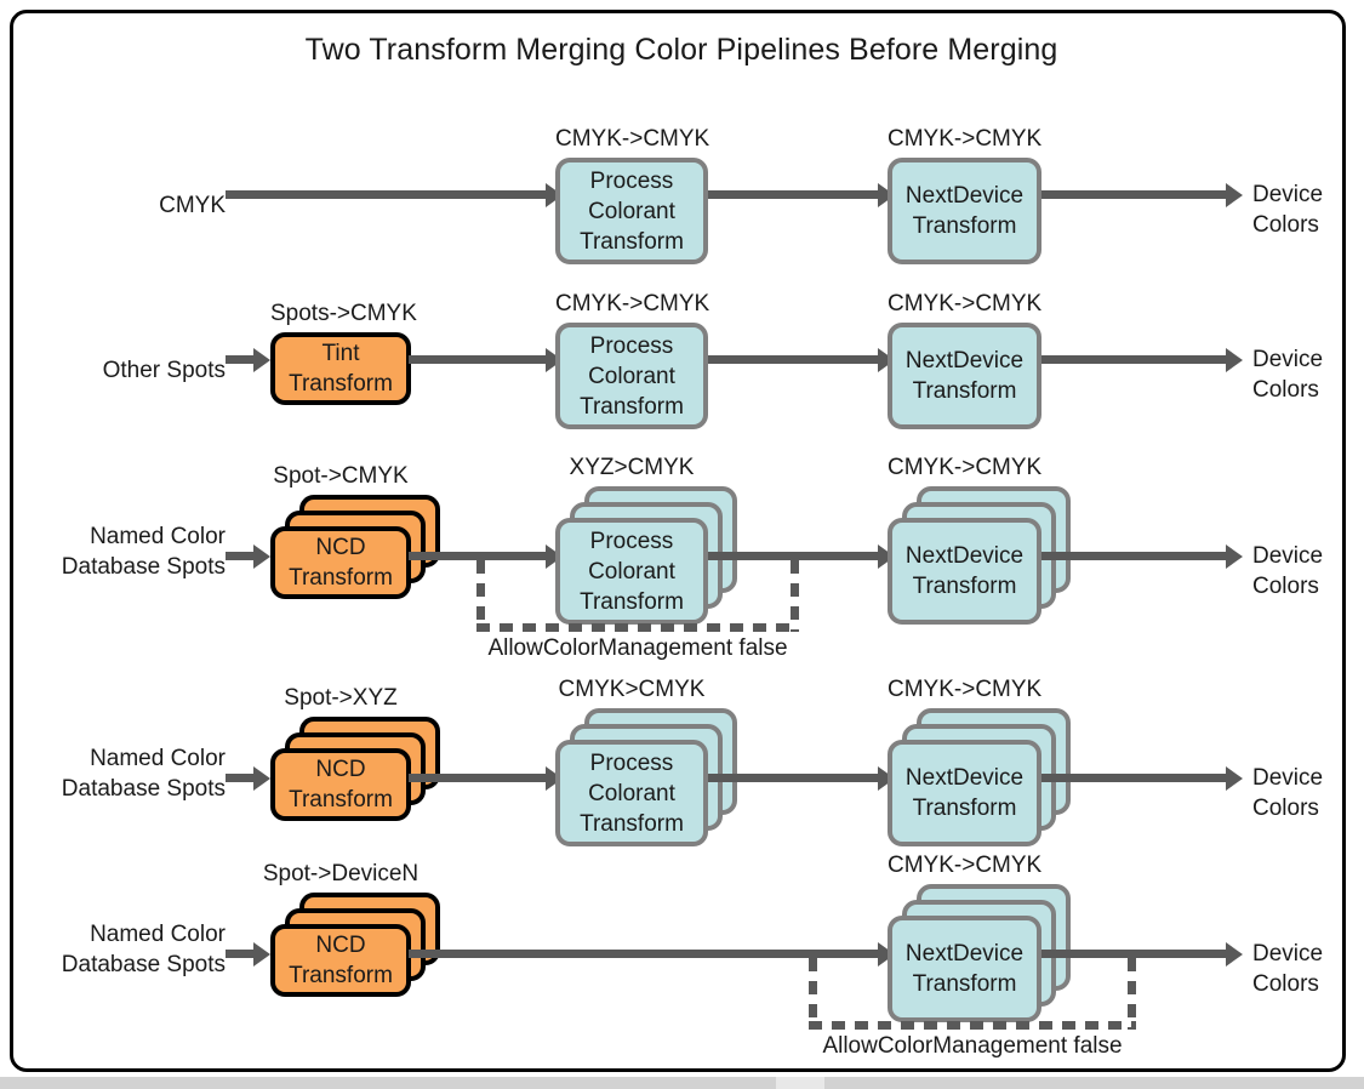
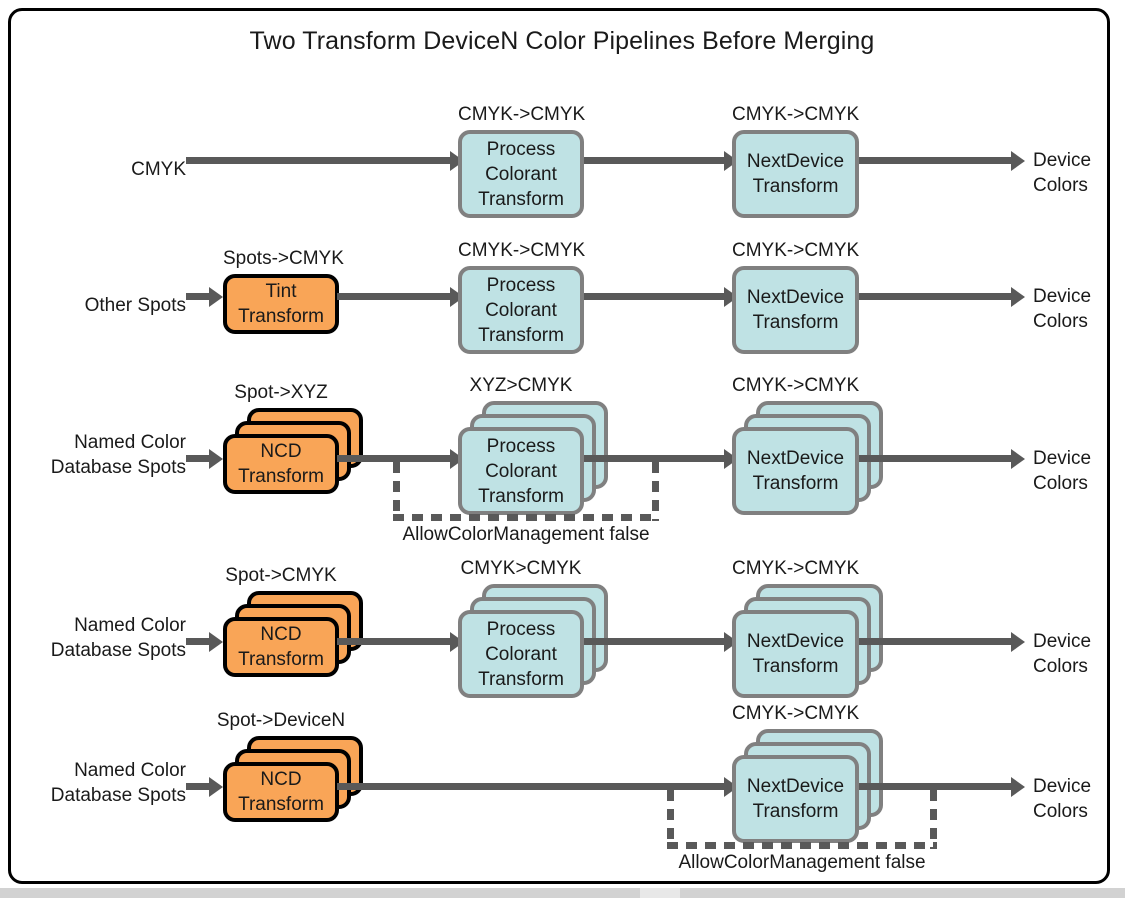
- Two Transform Merging Color Pipelines Before Merging
+ Two Transform DeviceN Color Pipelines Before Merging
  CMYK
  CMYK->CMYK
  Process
  Colorant
  Transform
  CMYK->CMYK
  NextDevice
  Transform
  Device Colors
  Other Spots
  Spots->CMYK
  Tint
  Transform
  CMYK->CMYK
  Process
  Colorant
  Transform
  CMYK->CMYK
  NextDevice
  Transform
  Device Colors
  Named Color
  Database Spots
- Spot->CMYK
+ Spot->XYZ
  NCD
  Transform
  XYZ>CMYK
  Process
  Colorant
  Transform
  CMYK->CMYK
  NextDevice
  Transform
  Device Colors
  AllowColorManagement false
  Named Color
  Database Spots
- Spot->XYZ
+ Spot->CMYK
  NCD
  Transform
  CMYK>CMYK
  Process
  Colorant
  Transform
  CMYK->CMYK
  NextDevice
  Transform
  Device Colors
  Named Color
  Database Spots
  Spot->DeviceN
  NCD
  Transform
  CMYK->CMYK
  NextDevice
  Transform
  Device Colors
  AllowColorManagement false
